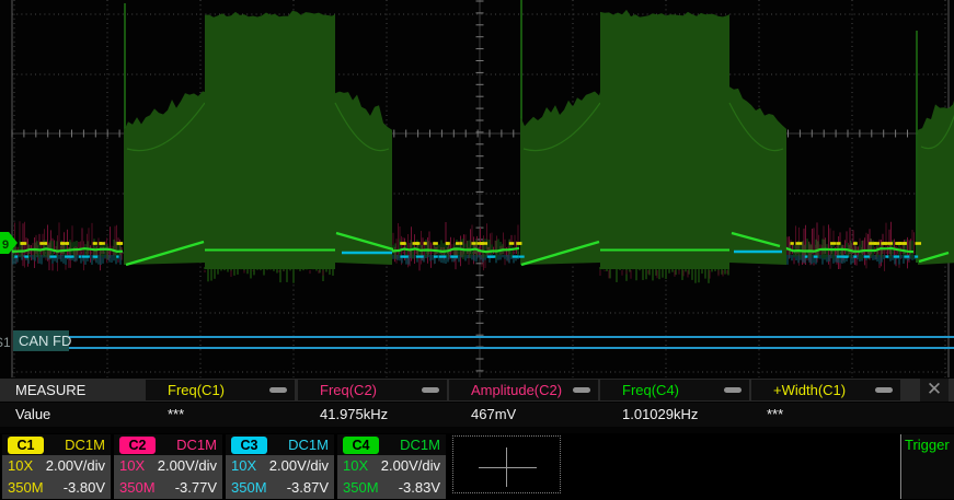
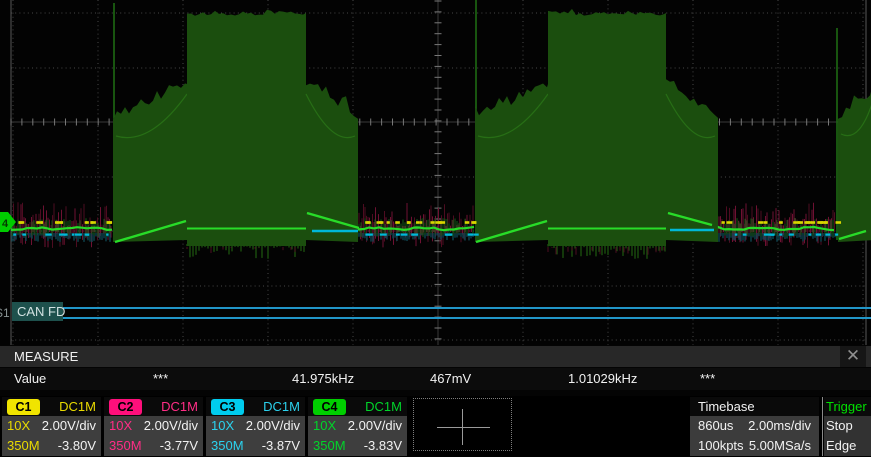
  CAN FD
- 9
+ 4
  MEASURE
- Freq(C1)
- Freq(C2)
- Amplitude(C2)
- Freq(C4)
- +Width(C1)
  ✕
  Value
  ***
  41.975kHz
  467mV
  1.01029kHz
  ***
  C1
  DC1M
  10X
  2.00V/div
  350M
  -3.80V
  C2
  DC1M
  10X
  2.00V/div
  350M
  -3.77V
  C3
  DC1M
  10X
  2.00V/div
  350M
  -3.87V
  C4
  DC1M
  10X
  2.00V/div
  350M
  -3.83V
+ Timebase
+ 860us
+ 2.00ms/div
+ 100kpts
+ 5.00MSa/s
  Trigger
+ Stop
+ Edge
